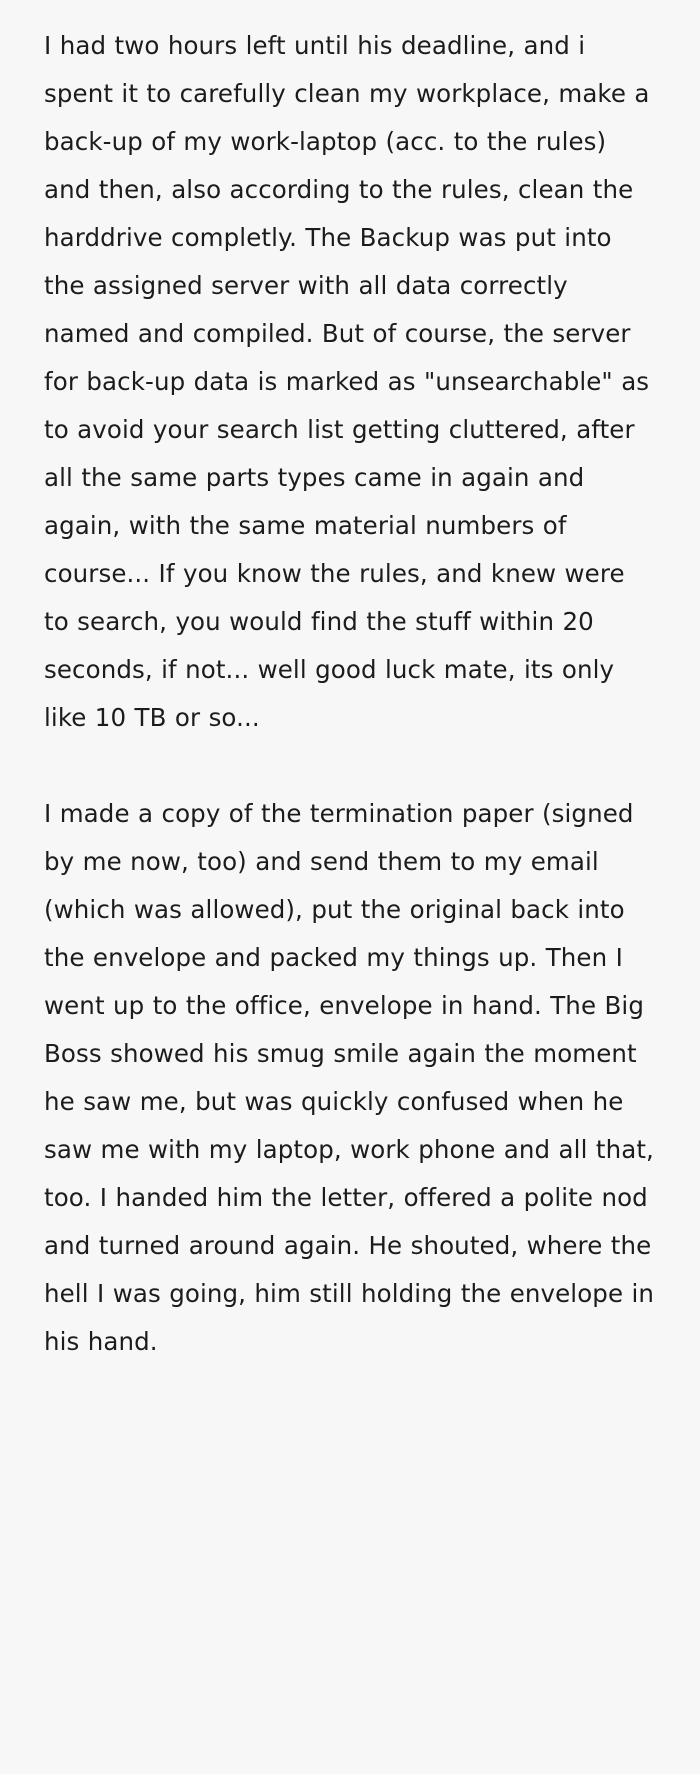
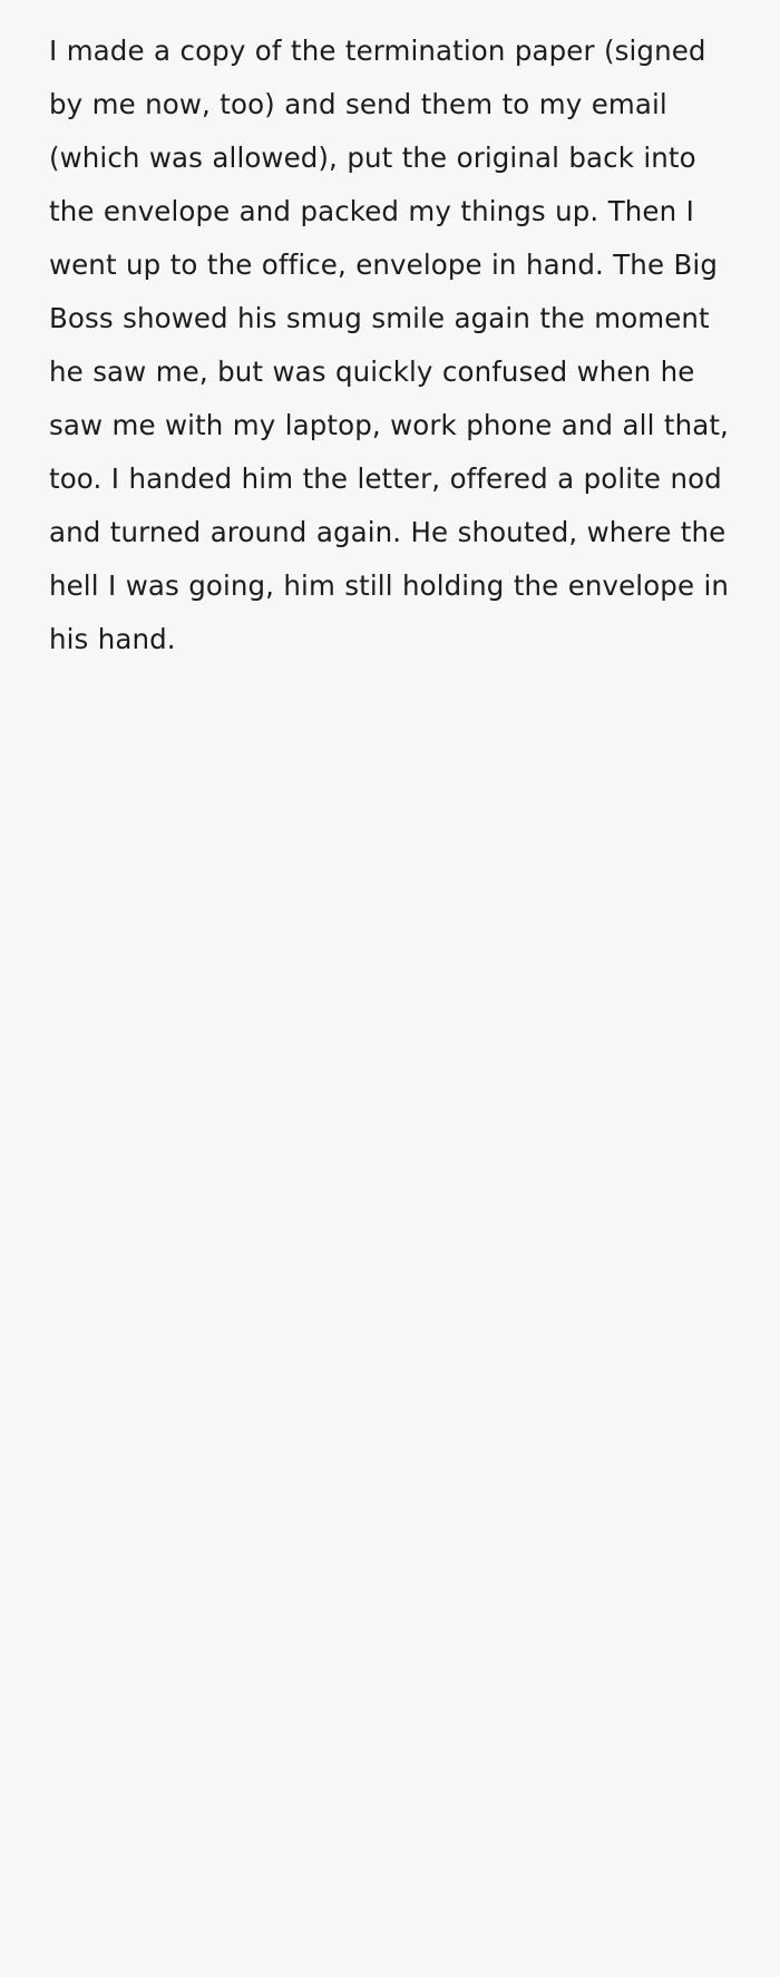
- I had two hours left until his deadline, and i spent it to carefully clean my workplace, make a back-up of my work-laptop (acc. to the rules) and then, also according to the rules, clean the harddrive completly. The Backup was put into the assigned server with all data correctly named and compiled. But of course, the server for back-up data is marked as "unsearchable" as to avoid your search list getting cluttered, after all the same parts types came in again and again, with the same material numbers of course... If you know the rules, and knew were to search, you would find the stuff within 20 seconds, if not... well good luck mate, its only like 10 TB or so...
  I made a copy of the termination paper (signed by me now, too) and send them to my email (which was allowed), put the original back into the envelope and packed my things up. Then I went up to the office, envelope in hand. The Big Boss showed his smug smile again the moment he saw me, but was quickly confused when he saw me with my laptop, work phone and all that, too. I handed him the letter, offered a polite nod and turned around again. He shouted, where the hell I was going, him still holding the envelope in his hand.
